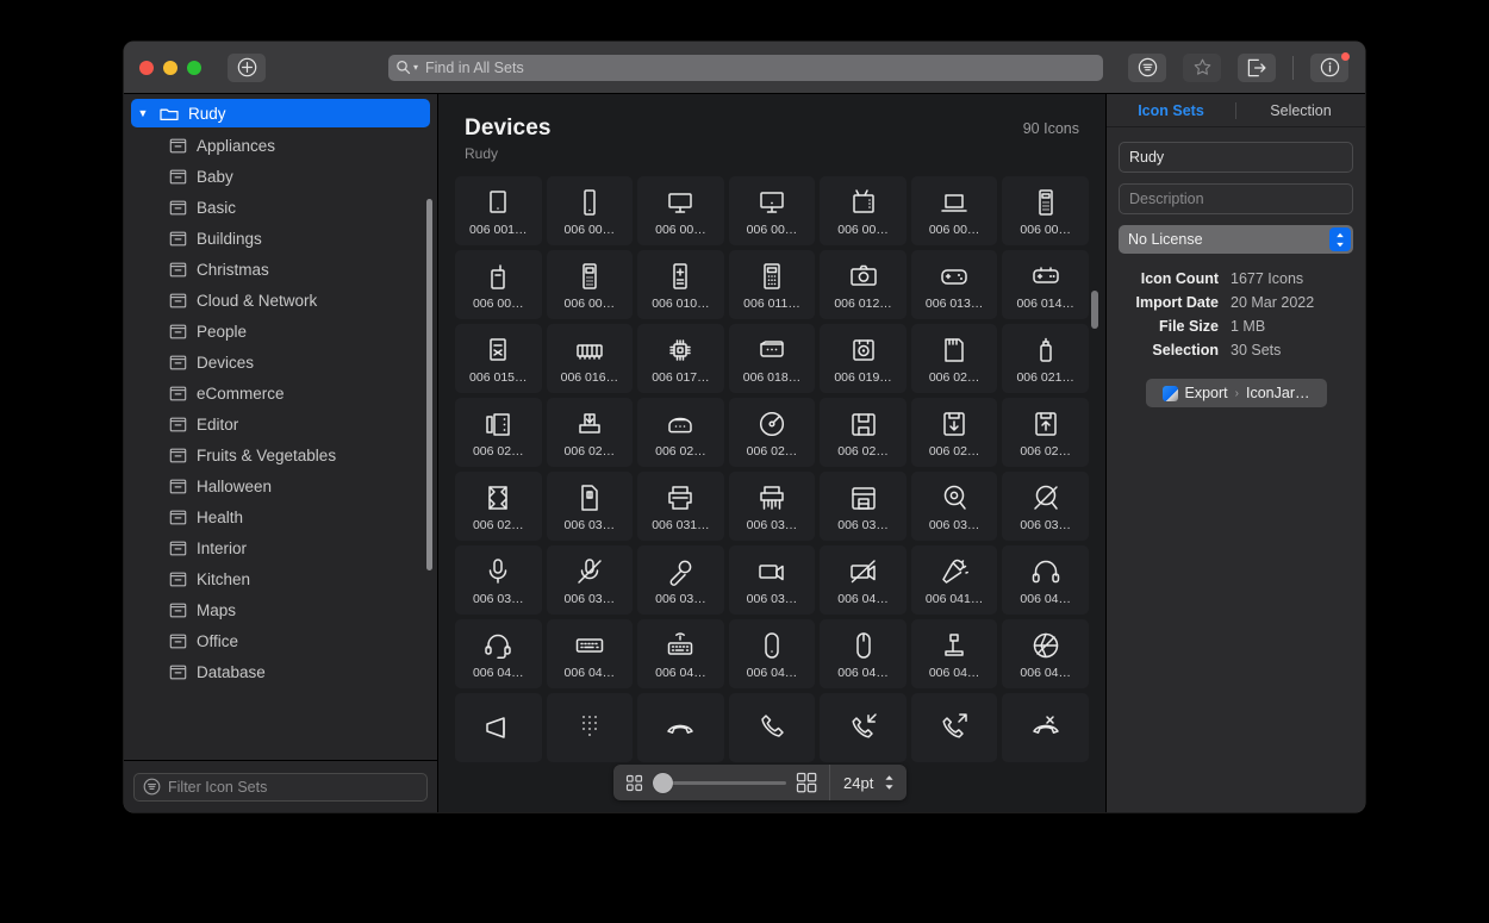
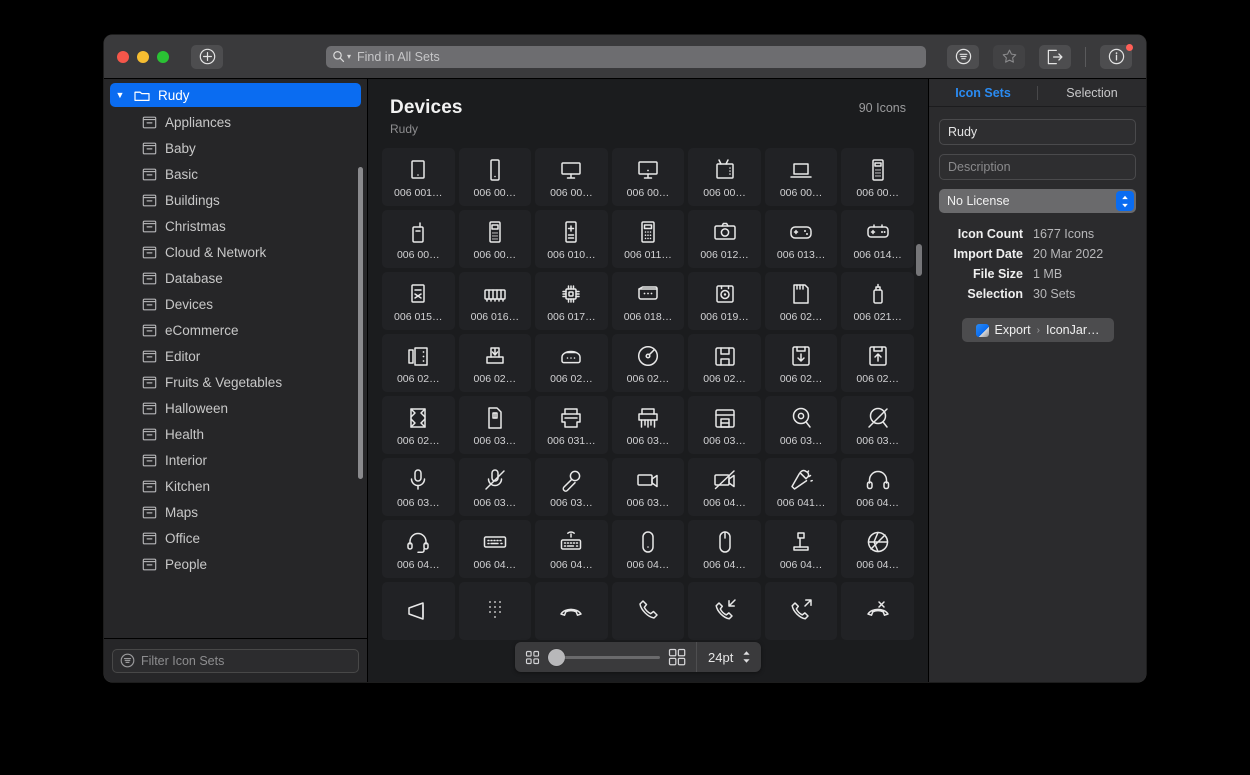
  ▾
  Find in All Sets
  ▼
  Rudy
  Appliances
  Baby
  Basic
  Buildings
  Christmas
  Cloud & Network
- People
+ Database
  Devices
  eCommerce
  Editor
  Fruits & Vegetables
  Halloween
  Health
  Interior
  Kitchen
  Maps
  Office
- Database
+ People
  Filter Icon Sets
  Devices
  Rudy
  90 Icons
  006 001…
  006 00…
  006 00…
  006 00…
  006 00…
  006 00…
  006 00…
  006 00…
  006 00…
  006 010…
  006 011…
  006 012…
  006 013…
  006 014…
  006 015…
  006 016…
  006 017…
  006 018…
  006 019…
  006 02…
  006 021…
  006 02…
  006 02…
  006 02…
  006 02…
  006 02…
  006 02…
  006 02…
  006 02…
  006 03…
  006 031…
  006 03…
  006 03…
  006 03…
  006 03…
  006 03…
  006 03…
  006 03…
  006 03…
  006 04…
  006 041…
  006 04…
  006 04…
  006 04…
  006 04…
  006 04…
  006 04…
  006 04…
  006 04…
  24pt
  Icon Sets
  Selection
  Rudy
  Description
  No License
  Icon Count
  1677 Icons
  Import Date
  20 Mar 2022
  File Size
  1 MB
  Selection
  30 Sets
  Export
  ›
  IconJar…
